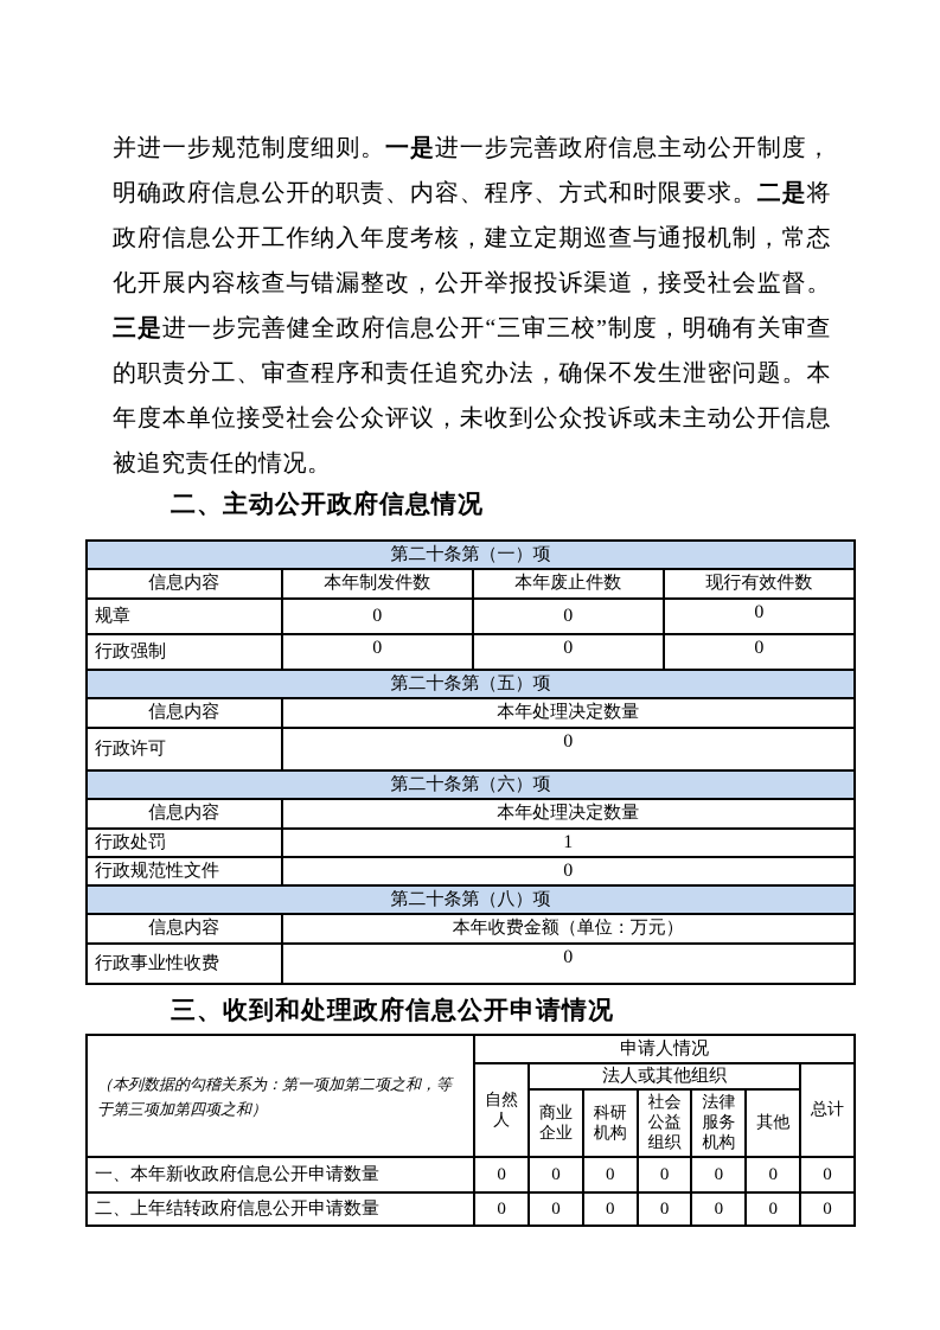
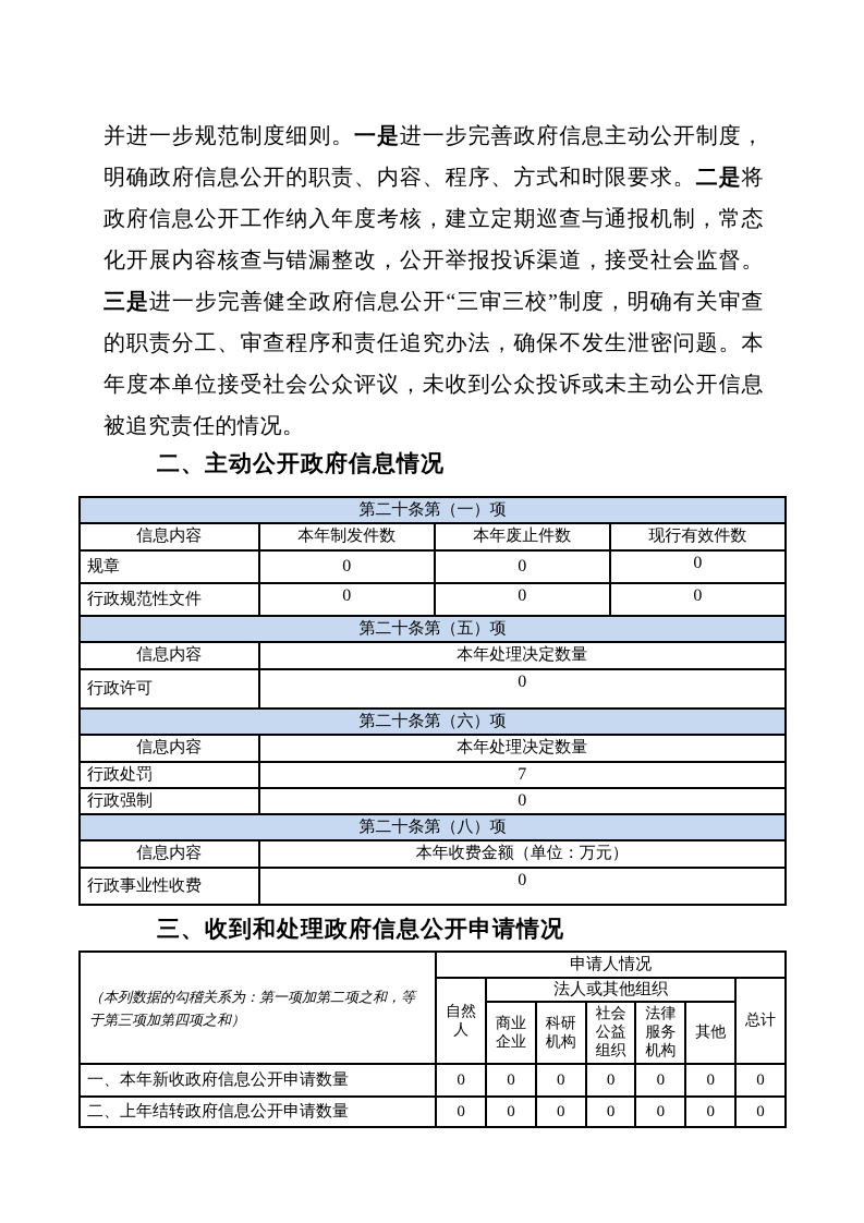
  并进一步规范制度细则。一是进一步完善政府信息主动公开制度，明确政府信息公开的职责、内容、程序、方式和时限要求。二是将政府信息公开工作纳入年度考核，建立定期巡查与通报机制，常态化开展内容核查与错漏整改，公开举报投诉渠道，接受社会监督。三是进一步完善健全政府信息公开“三审三校”制度，明确有关审查的职责分工、审查程序和责任追究办法，确保不发生泄密问题。本年度本单位接受社会公众评议，未收到公众投诉或未主动公开信息被追究责任的情况。
  二、主动公开政府信息情况
  第二十条第（一）项
  信息内容	本年制发件数	本年废止件数	现行有效件数
  规章	0	0	0
- 行政强制	0	0	0
+ 行政规范性文件	0	0	0
  第二十条第（五）项
  信息内容	本年处理决定数量
  行政许可	0
  第二十条第（六）项
  信息内容	本年处理决定数量
- 行政处罚	1
+ 行政处罚	7
- 行政规范性文件	0
+ 行政强制	0
  第二十条第（八）项
  信息内容	本年收费金额（单位：万元）
  行政事业性收费	0
  三、收到和处理政府信息公开申请情况
  （本列数据的勾稽关系为：第一项加第二项之和，等于第三项加第四项之和）	申请人情况
  自然人	法人或其他组织	总计
  商业企业	科研机构	社会公益组织	法律服务机构	其他
  一、本年新收政府信息公开申请数量	0	0	0	0	0	0	0
  二、上年结转政府信息公开申请数量	0	0	0	0	0	0	0
